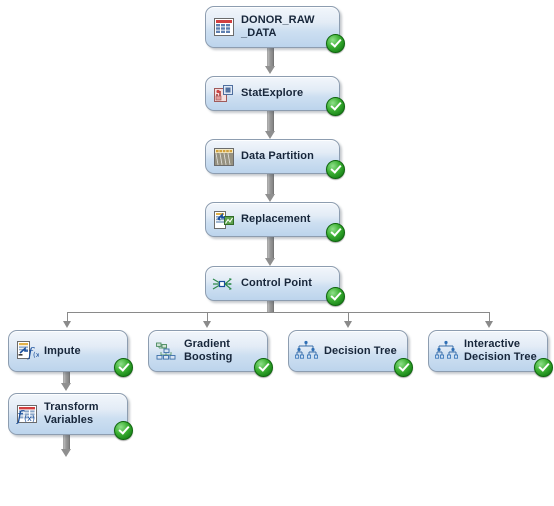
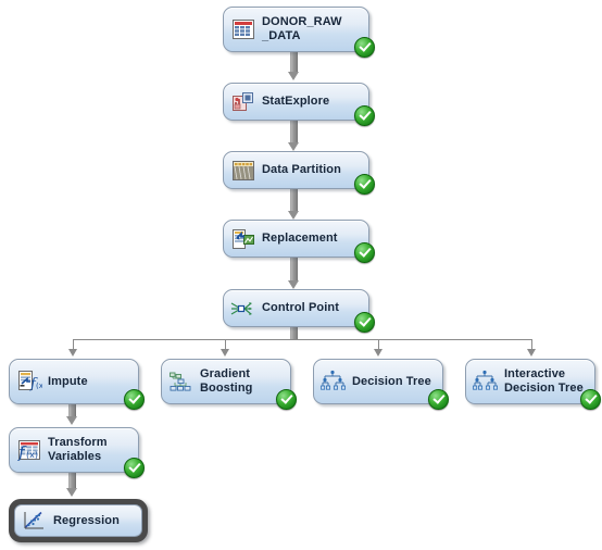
  DONOR_RAW
  _DATA
  StatExplore
  Data Partition
  Replacement
  Control Point
  f
  Impute
  Gradient
  Boosting
  Decision Tree
  Interactive
  Decision Tree
  f
  (x)
  Transform
  Variables
+ Regression
